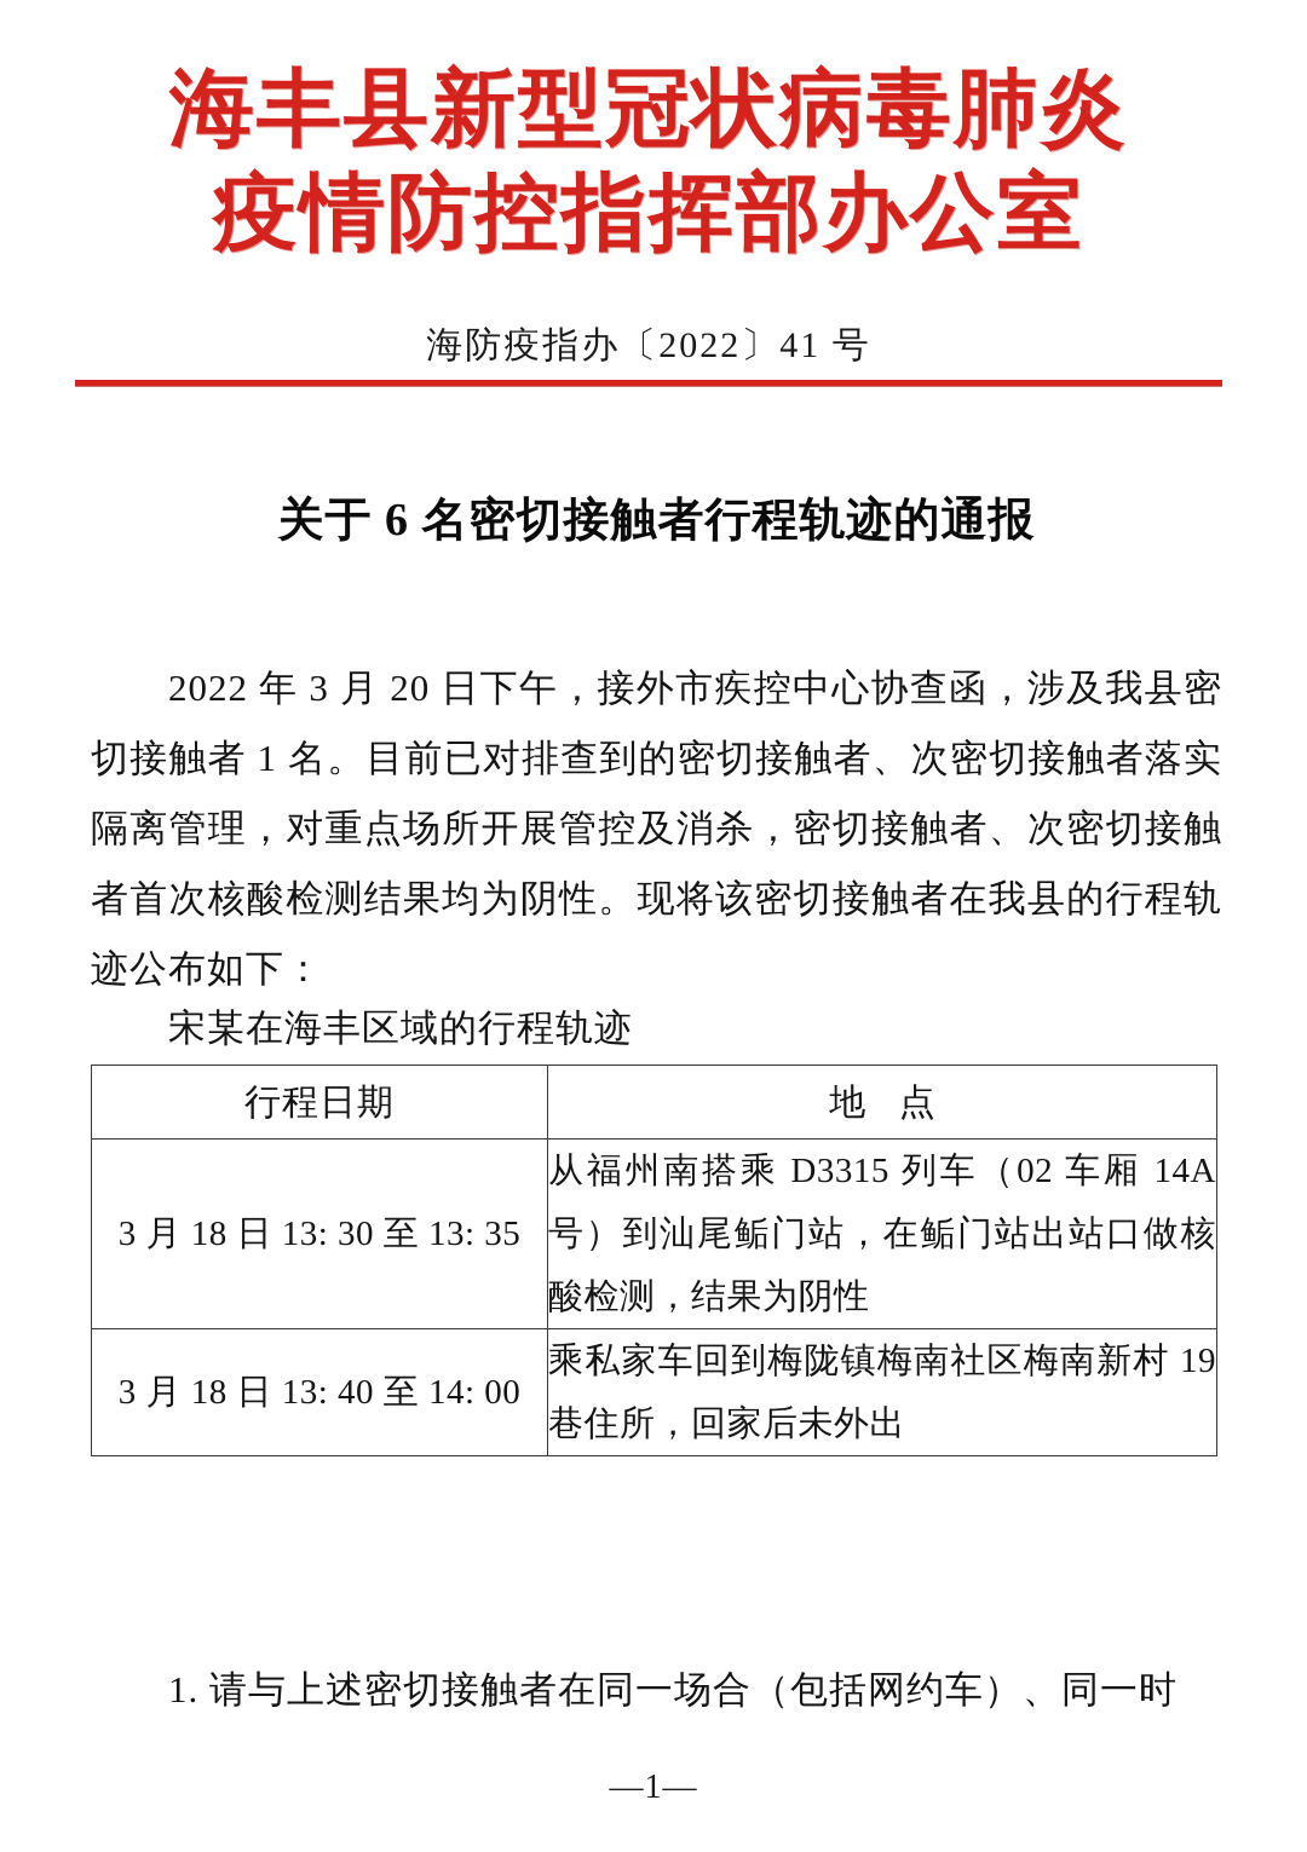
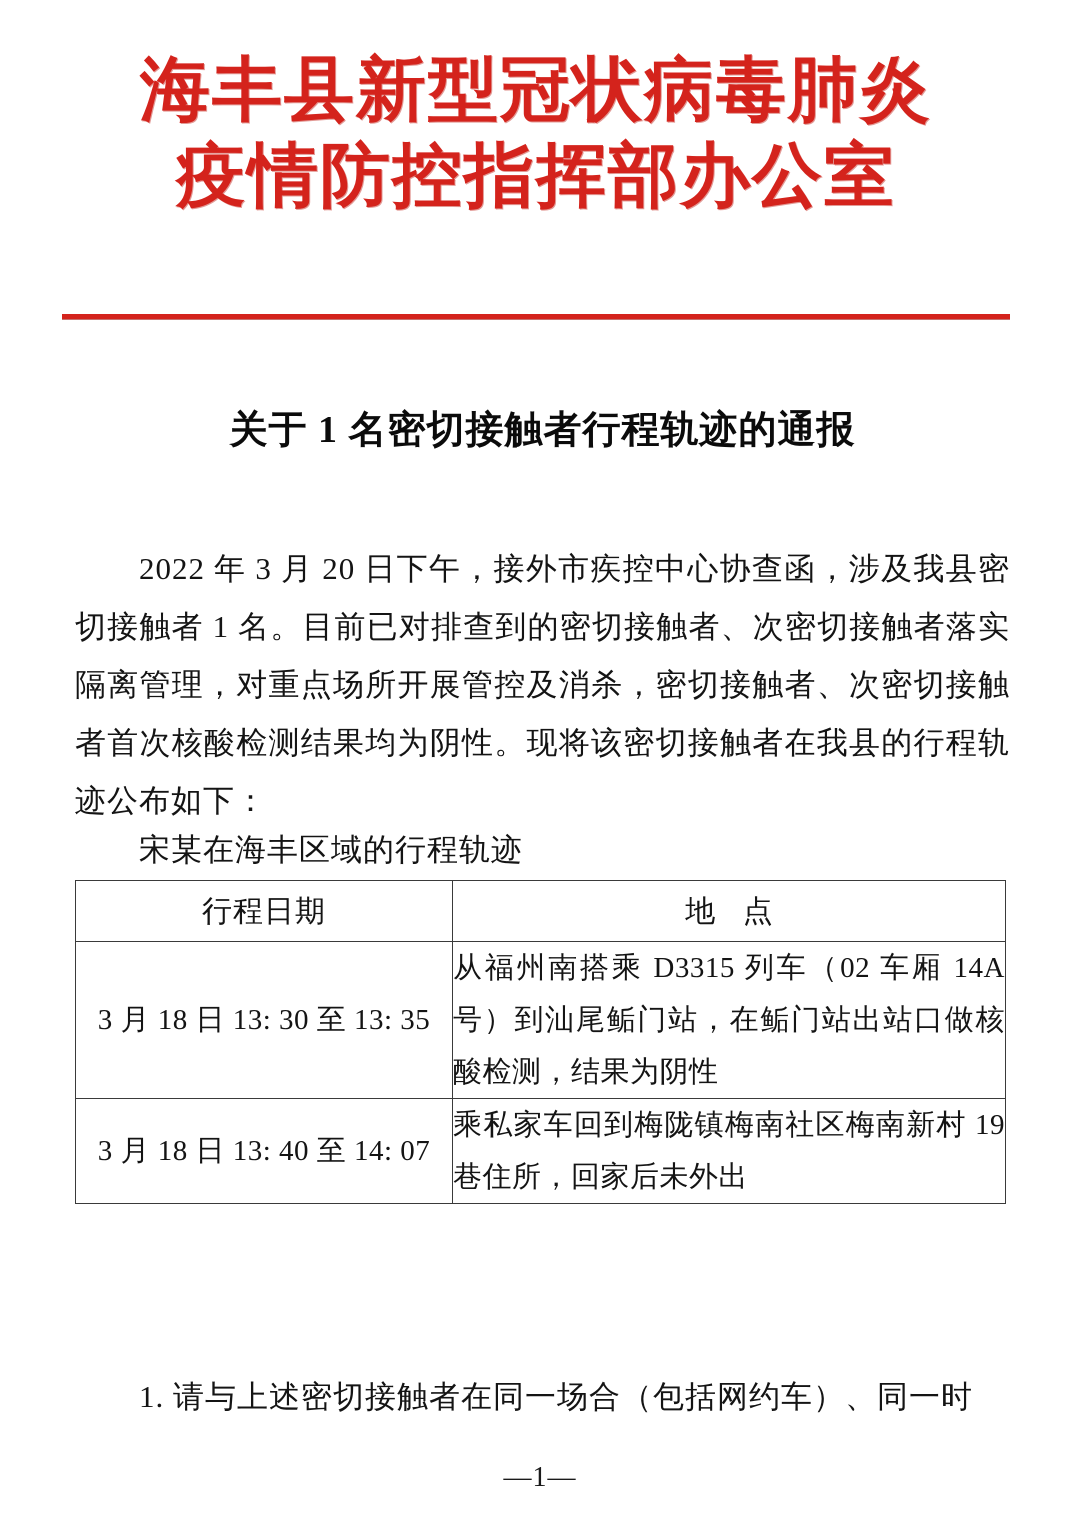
  海丰县新型冠状病毒肺炎
  疫情防控指挥部办公室
- 海防疫指办〔2022〕41 号
- 关于 6 名密切接触者行程轨迹的通报
+ 关于 1 名密切接触者行程轨迹的通报
  2022 年 3 月 20 日下午，接外市疾控中心协查函，涉及我县密切接触者 1 名。目前已对排查到的密切接触者、次密切接触者落实隔离管理，对重点场所开展管控及消杀，密切接触者、次密切接触者首次核酸检测结果均为阴性。现将该密切接触者在我县的行程轨迹公布如下：
  宋某在海丰区域的行程轨迹
  行程日期	地 点
  3 月 18 日 13: 30 至 13: 35	从福州南搭乘 D3315 列车（02 车厢 14A 号）到汕尾鲘门站，在鲘门站出站口做核酸检测，结果为阴性
- 3 月 18 日 13: 40 至 14: 00	乘私家车回到梅陇镇梅南社区梅南新村 19 巷住所，回家后未外出
+ 3 月 18 日 13: 40 至 14: 07	乘私家车回到梅陇镇梅南社区梅南新村 19 巷住所，回家后未外出
  1. 请与上述密切接触者在同一场合（包括网约车）、同一时
  —1—
